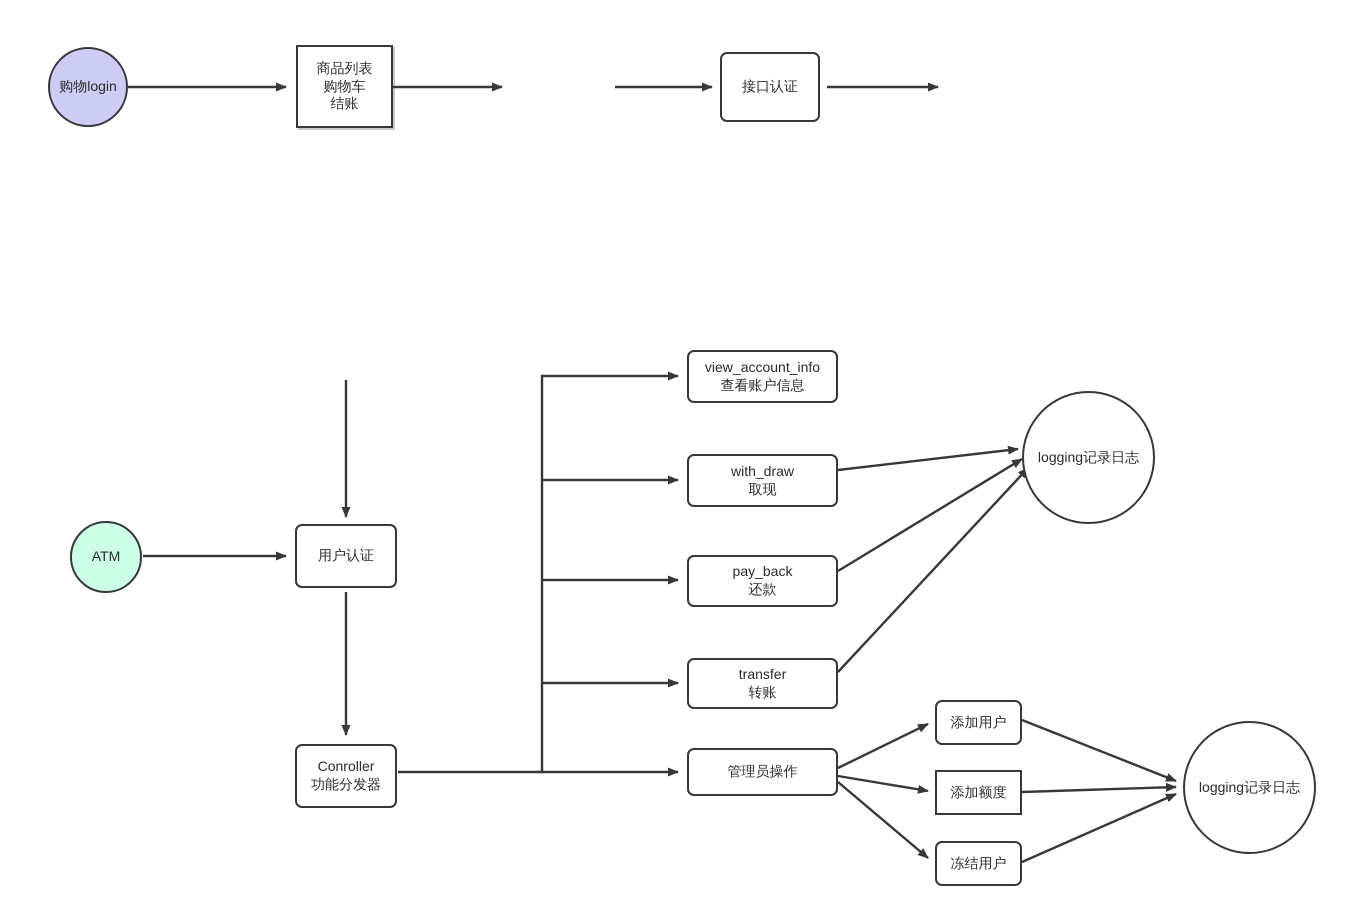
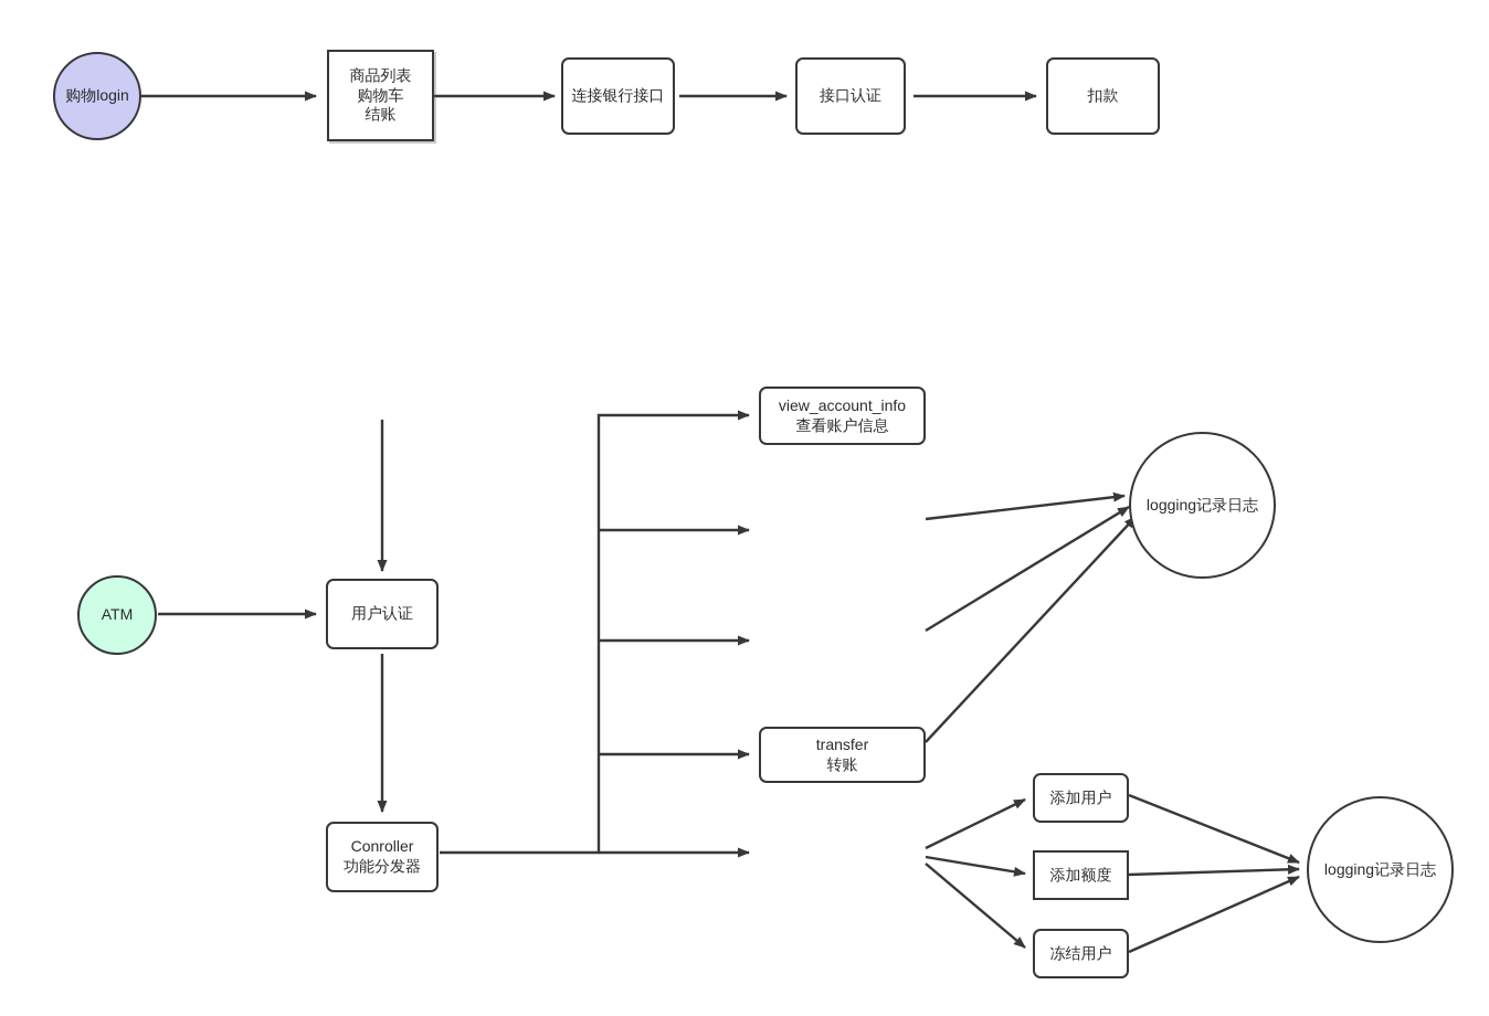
  购物login
  商品列表
  购物车
  结账
+ 连接银行接口
  接口认证
+ 扣款
  ATM
  用户认证
  Conroller
  功能分发器
  view_account_info
  查看账户信息
- with_draw
- 取现
- pay_back
- 还款
  transfer
  转账
- 管理员操作
  添加用户
  添加额度
  冻结用户
  logging记录日志
  logging记录日志
